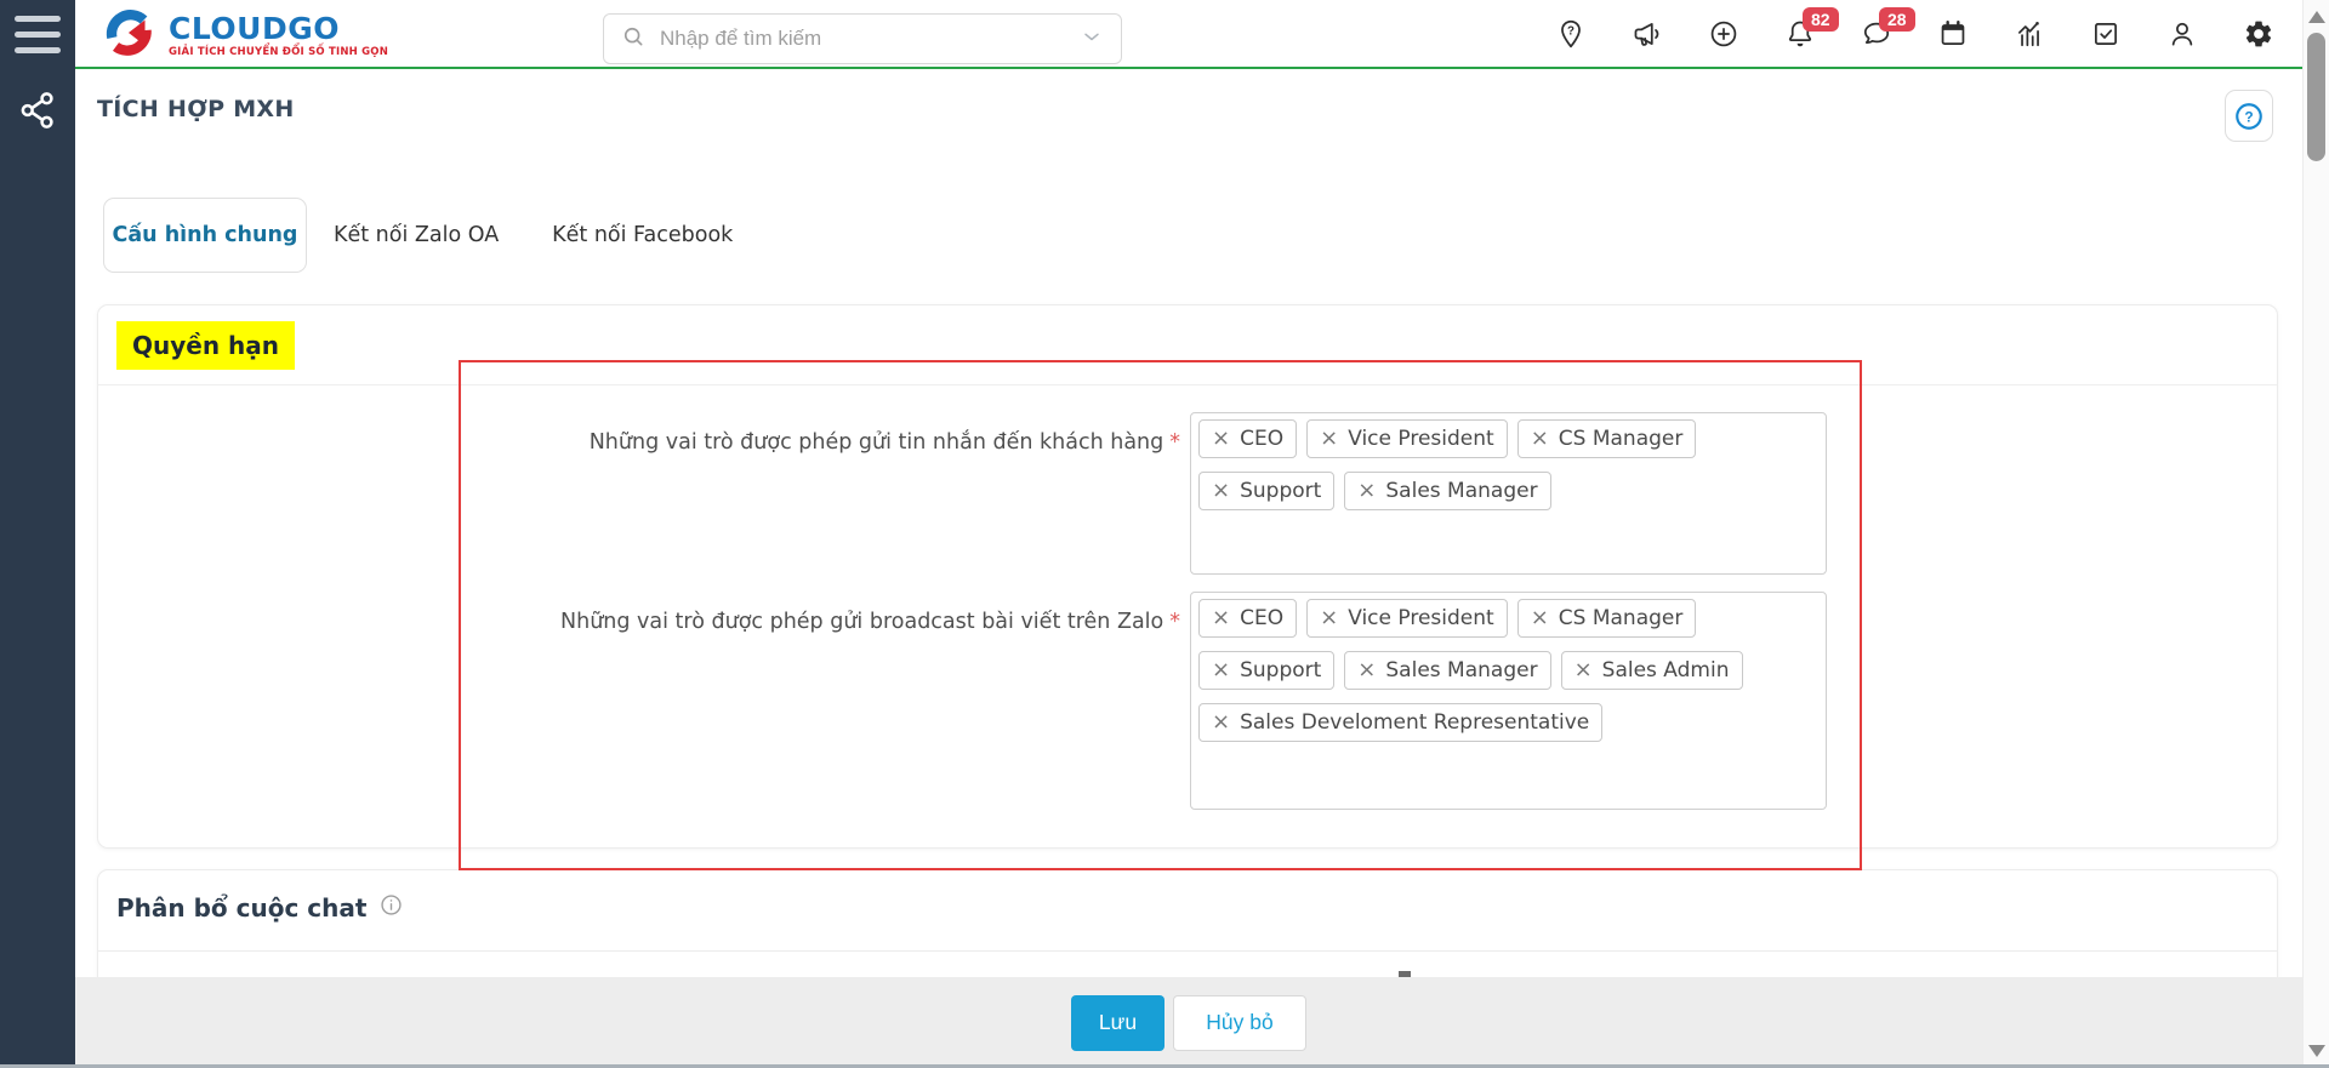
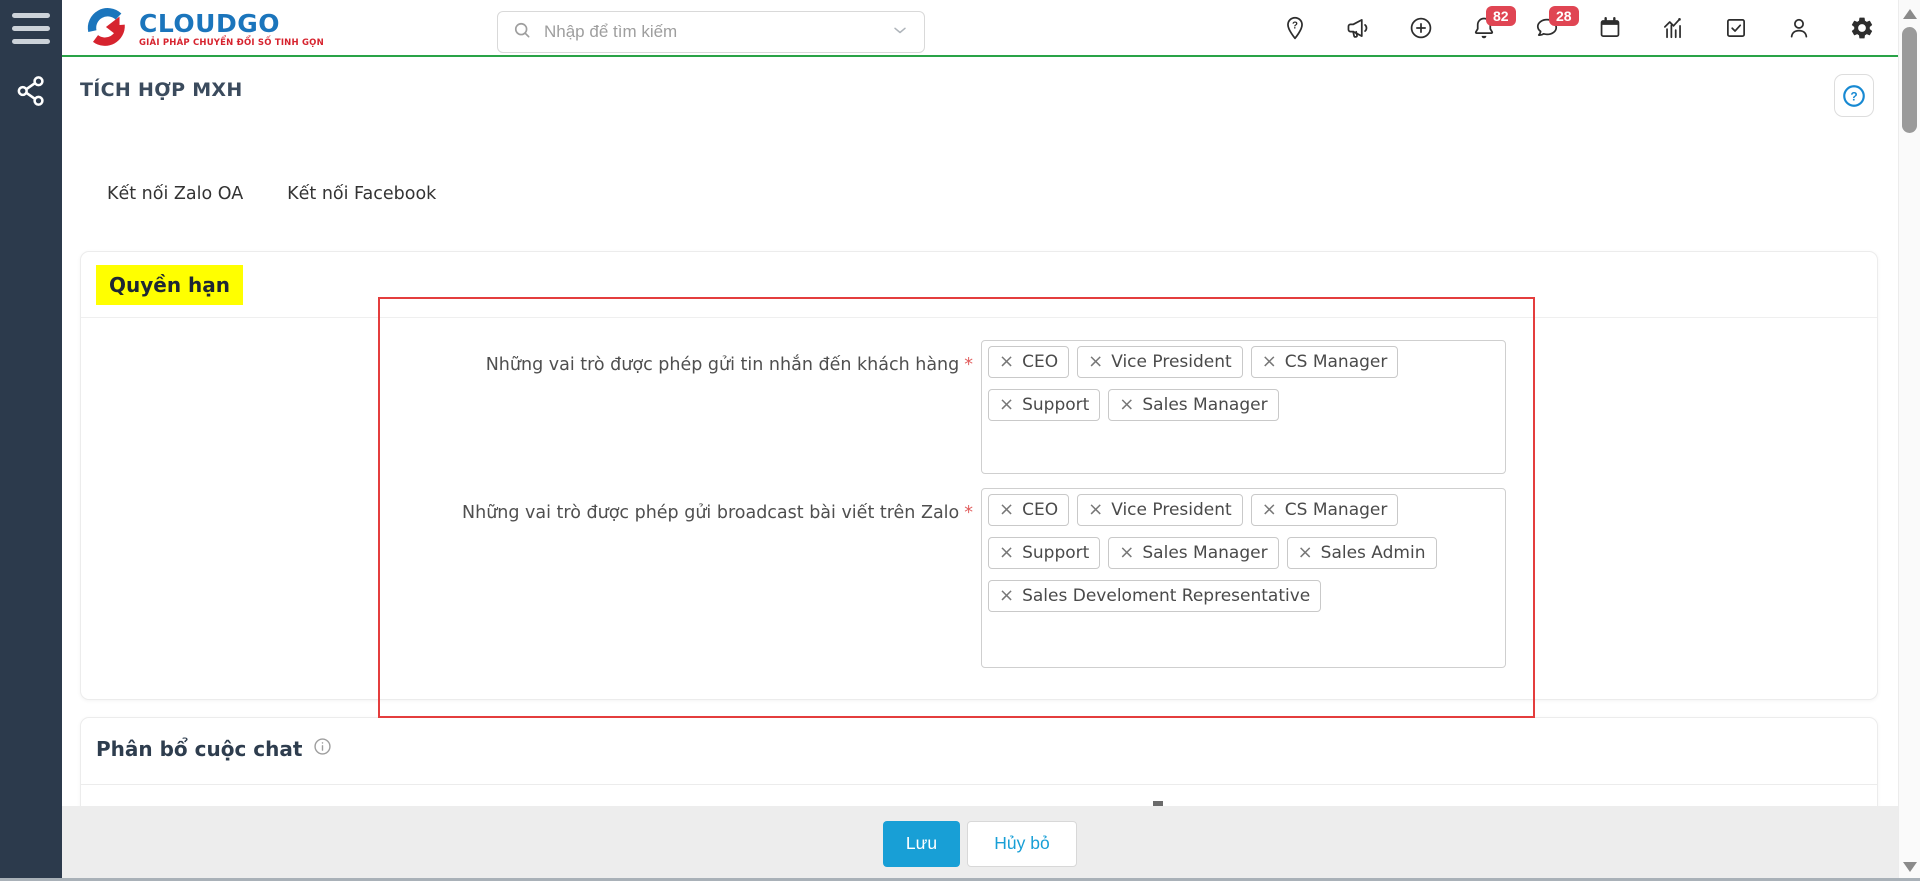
  CLOUDGO
- GIẢI TÍCH CHUYỂN ĐỔI SỐ TINH GỌN
+ GIẢI PHÁP CHUYỂN ĐỔI SỐ TINH GỌN
  Nhập để tìm kiếm
  ?
  82
  28
  TÍCH HỢP MXH
  ?
- Cấu hình chung
  Kết nối Zalo OA
  Kết nối Facebook
  Quyền hạn
  Những vai trò được phép gửi tin nhắn đến khách hàng *
  ×
  CEO
  ×
  Vice President
  ×
  CS Manager
  ×
  Support
  ×
  Sales Manager
  Những vai trò được phép gửi broadcast bài viết trên Zalo *
  ×
  CEO
  ×
  Vice President
  ×
  CS Manager
  ×
  Support
  ×
  Sales Manager
  ×
  Sales Admin
  ×
  Sales Develoment Representative
  Phân bổ cuộc chat
  Lưu
  Hủy bỏ
